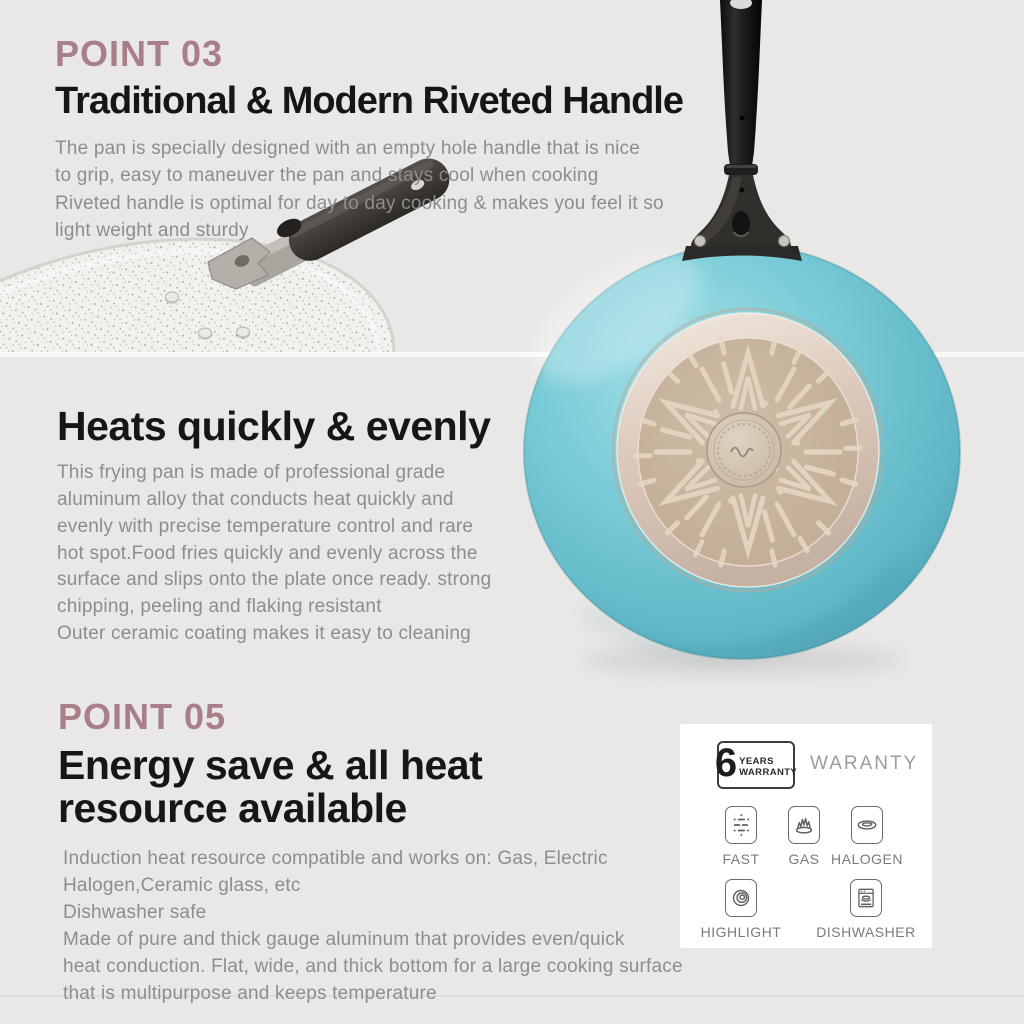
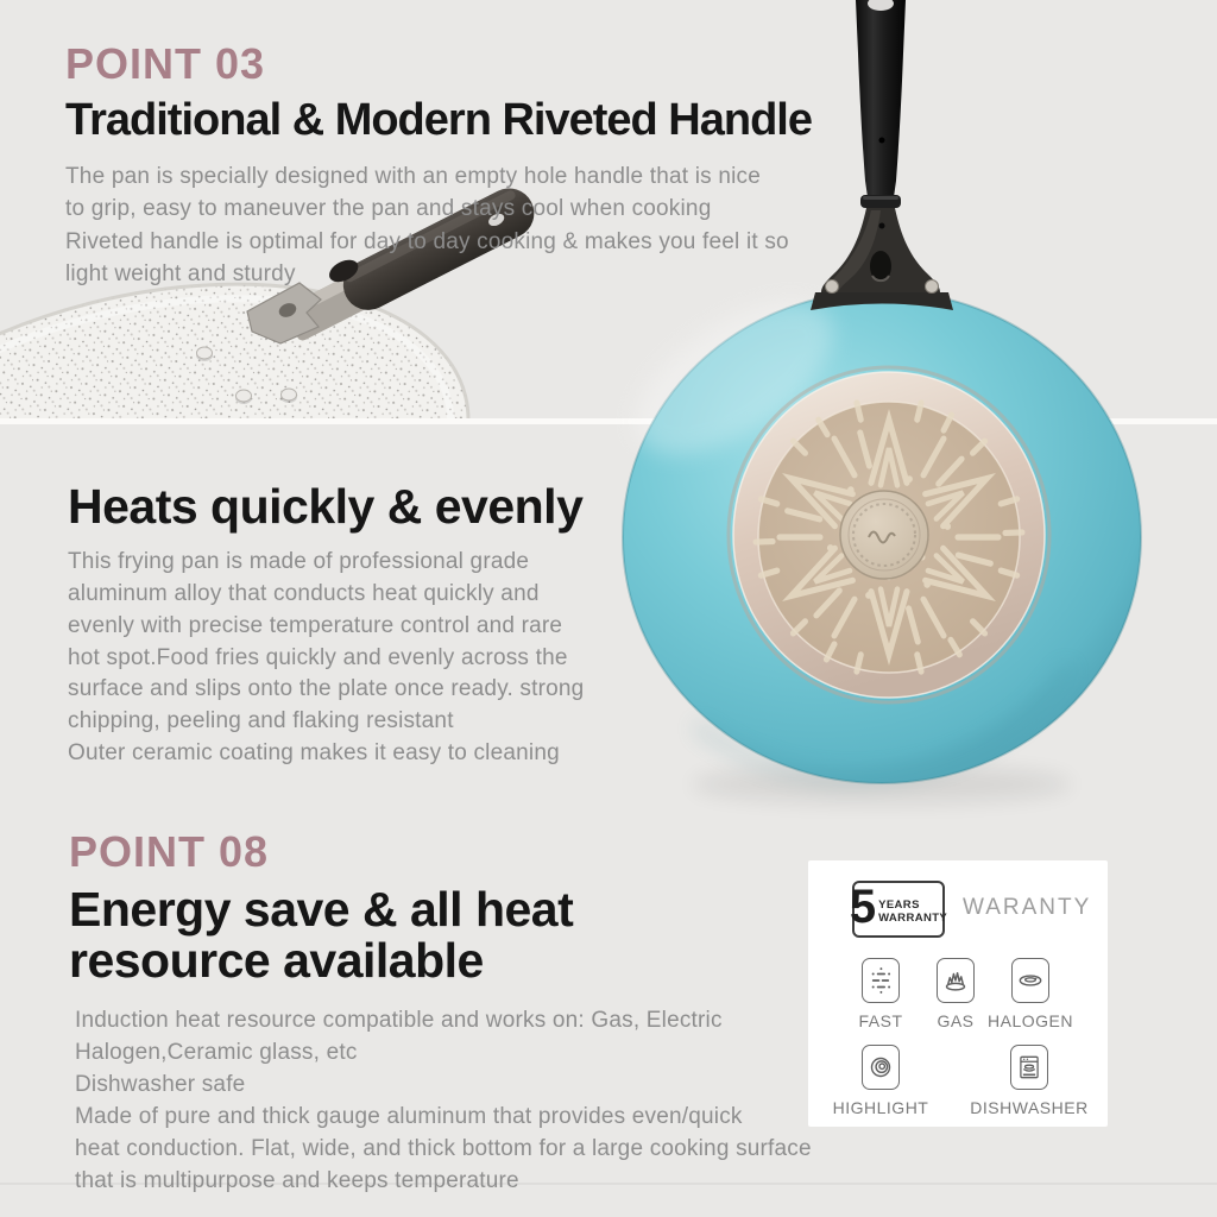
  POINT 03
  Traditional & Modern Riveted Handle
  The pan is specially designed with an empty hole handle that is nice
  to grip, easy to maneuver the pan and stays cool when cooking
  Riveted handle is optimal for day to day cooking & makes you feel it so
  light weight and sturdy
  Heats quickly & evenly
  This frying pan is made of professional grade
  aluminum alloy that conducts heat quickly and
  evenly with precise temperature control and rare
  hot spot.Food fries quickly and evenly across the
  surface and slips onto the plate once ready. strong
  chipping, peeling and flaking resistant
  Outer ceramic coating makes it easy to cleaning
- POINT 05
+ POINT 08
  Energy save & all heat
  resource available
  Induction heat resource compatible and works on: Gas, Electric
  Halogen,Ceramic glass, etc
  Dishwasher safe
  Made of pure and thick gauge aluminum that provides even/quick
  heat conduction. Flat, wide, and thick bottom for a large cooking surface
  that is multipurpose and keeps temperature
- 6
+ 5
  YEARS
  WARRANTY
  WARANTY
  FAST
  GAS
  HALOGEN
  HIGHLIGHT
  DISHWASHER
